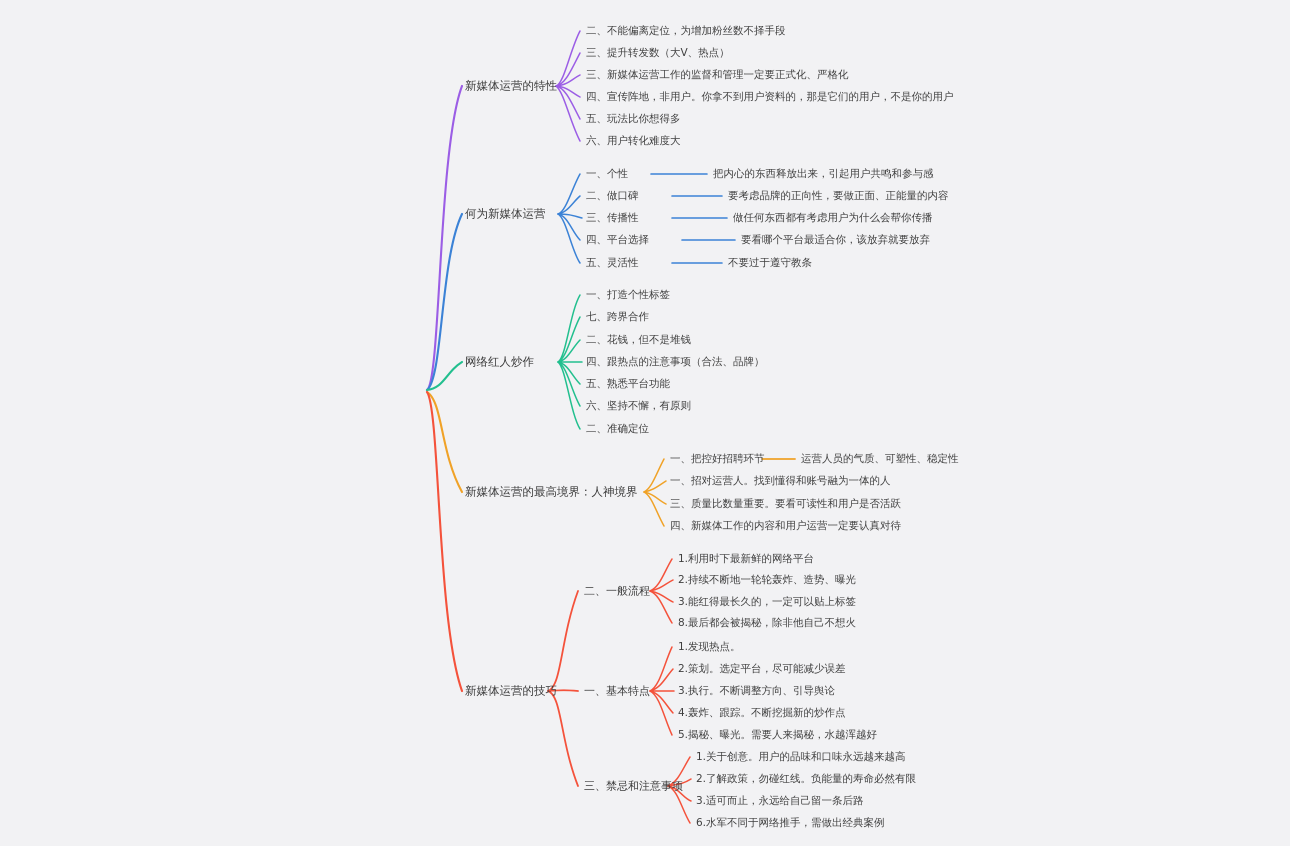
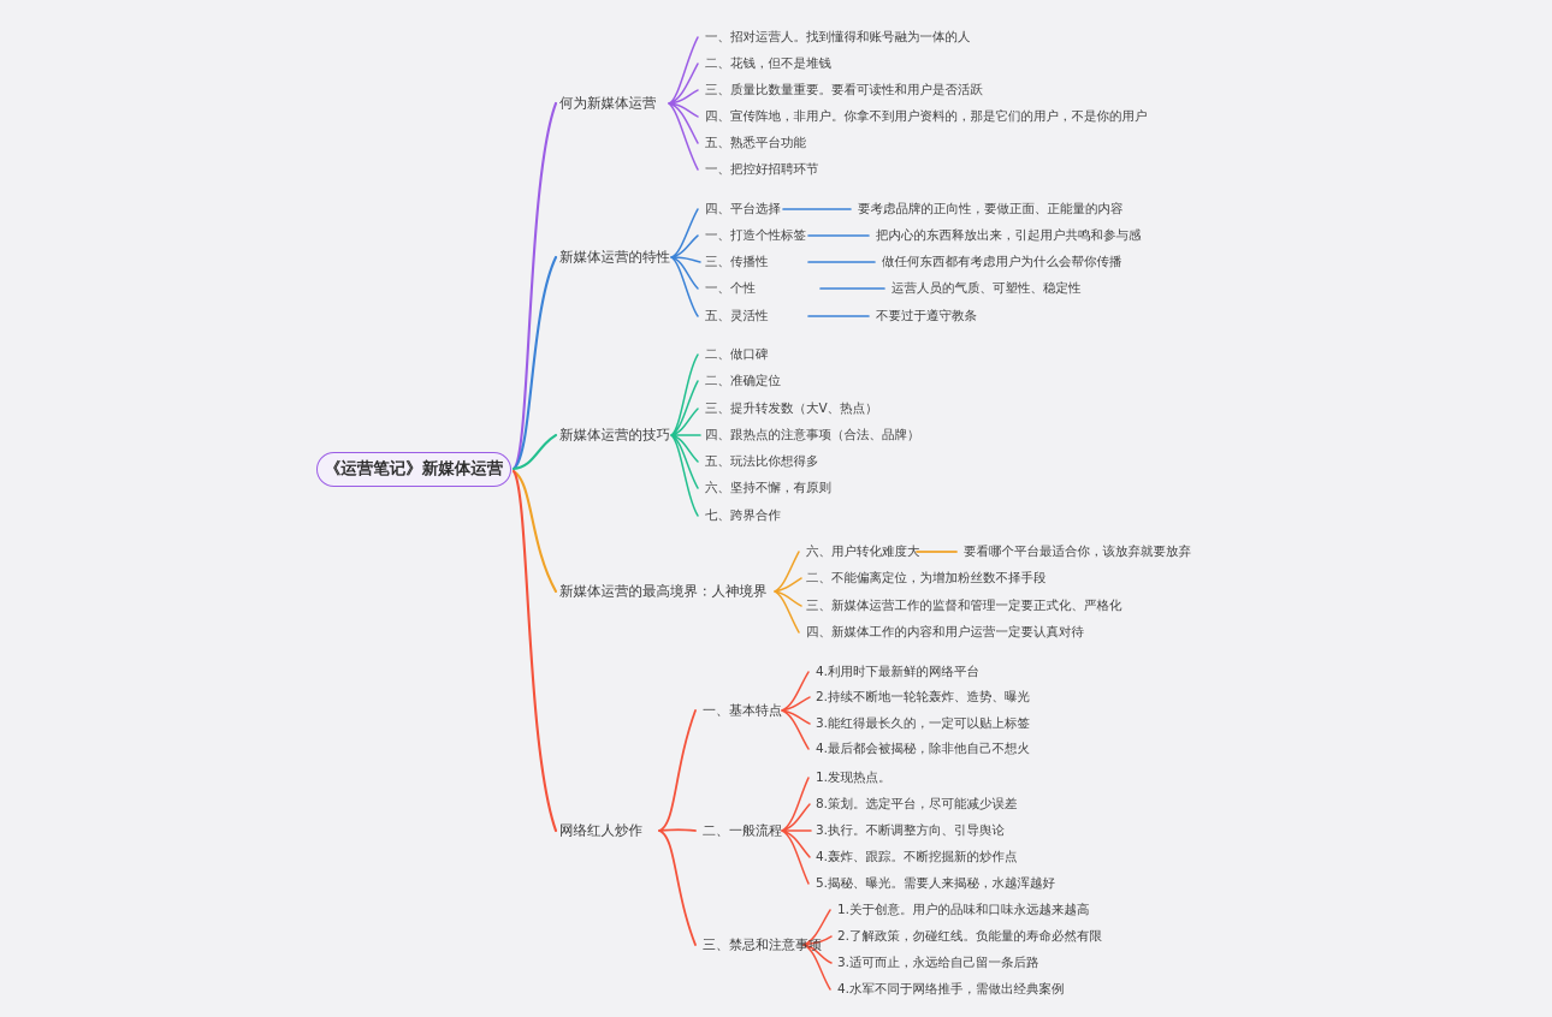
+ 《运营笔记》新媒体运营
- 新媒体运营的特性
+ 何为新媒体运营
- 二、不能偏离定位，为增加粉丝数不择手段
+ 一、招对运营人。找到懂得和账号融为一体的人
- 三、提升转发数（大V、热点）
+ 二、花钱，但不是堆钱
- 三、新媒体运营工作的监督和管理一定要正式化、严格化
+ 三、质量比数量重要。要看可读性和用户是否活跃
  四、宣传阵地，非用户。你拿不到用户资料的，那是它们的用户，不是你的用户
- 五、玩法比你想得多
+ 五、熟悉平台功能
- 六、用户转化难度大
+ 一、把控好招聘环节
- 何为新媒体运营
+ 新媒体运营的特性
- 一、个性
+ 四、平台选择
- 把内心的东西释放出来，引起用户共鸣和参与感
+ 要考虑品牌的正向性，要做正面、正能量的内容
- 二、做口碑
+ 一、打造个性标签
- 要考虑品牌的正向性，要做正面、正能量的内容
+ 把内心的东西释放出来，引起用户共鸣和参与感
  三、传播性
  做任何东西都有考虑用户为什么会帮你传播
- 四、平台选择
+ 一、个性
- 要看哪个平台最适合你，该放弃就要放弃
+ 运营人员的气质、可塑性、稳定性
  五、灵活性
  不要过于遵守教条
- 网络红人炒作
+ 新媒体运营的技巧
- 一、打造个性标签
+ 二、做口碑
- 七、跨界合作
+ 二、准确定位
- 二、花钱，但不是堆钱
+ 三、提升转发数（大V、热点）
  四、跟热点的注意事项（合法、品牌）
- 五、熟悉平台功能
+ 五、玩法比你想得多
  六、坚持不懈，有原则
- 二、准确定位
+ 七、跨界合作
  新媒体运营的最高境界：人神境界
- 一、把控好招聘环节
+ 六、用户转化难度大
- 运营人员的气质、可塑性、稳定性
+ 要看哪个平台最适合你，该放弃就要放弃
- 一、招对运营人。找到懂得和账号融为一体的人
+ 二、不能偏离定位，为增加粉丝数不择手段
- 三、质量比数量重要。要看可读性和用户是否活跃
+ 三、新媒体运营工作的监督和管理一定要正式化、严格化
  四、新媒体工作的内容和用户运营一定要认真对待
- 新媒体运营的技巧
+ 网络红人炒作
- 二、一般流程
+ 一、基本特点
- 1.利用时下最新鲜的网络平台
+ 4.利用时下最新鲜的网络平台
  2.持续不断地一轮轮轰炸、造势、曝光
  3.能红得最长久的，一定可以贴上标签
- 8.最后都会被揭秘，除非他自己不想火
+ 4.最后都会被揭秘，除非他自己不想火
- 一、基本特点
+ 二、一般流程
  1.发现热点。
- 2.策划。选定平台，尽可能减少误差
+ 8.策划。选定平台，尽可能减少误差
  3.执行。不断调整方向、引导舆论
  4.轰炸、跟踪。不断挖掘新的炒作点
  5.揭秘、曝光。需要人来揭秘，水越浑越好
  三、禁忌和注意事项
  1.关于创意。用户的品味和口味永远越来越高
  2.了解政策，勿碰红线。负能量的寿命必然有限
  3.适可而止，永远给自己留一条后路
- 6.水军不同于网络推手，需做出经典案例
+ 4.水军不同于网络推手，需做出经典案例
